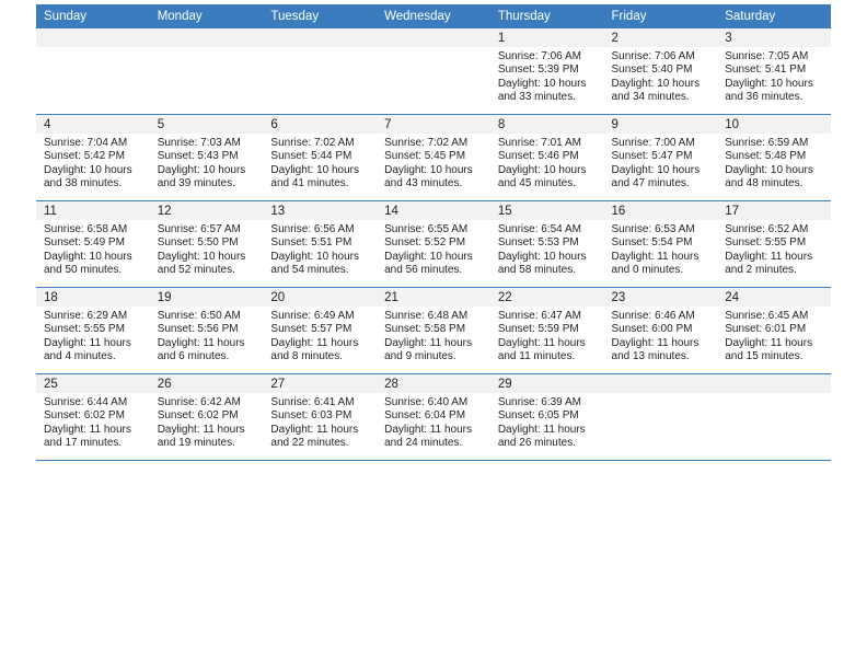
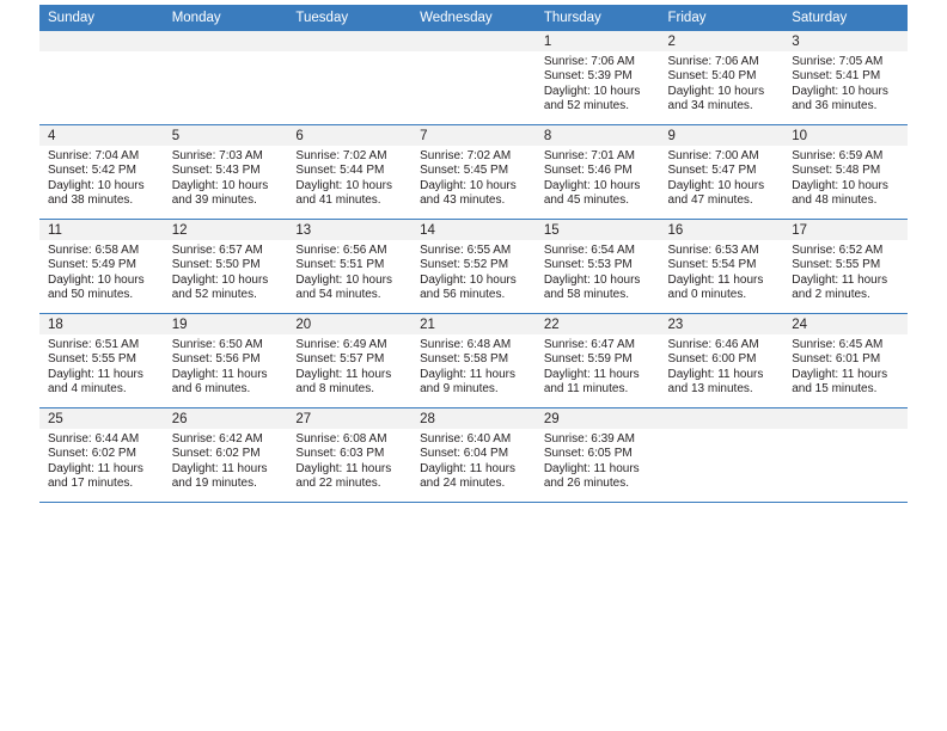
  Sunday	Monday	Tuesday	Wednesday	Thursday	Friday	Saturday
- 				1Sunrise: 7:06 AMSunset: 5:39 PMDaylight: 10 hoursand 33 minutes.	2Sunrise: 7:06 AMSunset: 5:40 PMDaylight: 10 hoursand 34 minutes.	3Sunrise: 7:05 AMSunset: 5:41 PMDaylight: 10 hoursand 36 minutes.
+ 				1Sunrise: 7:06 AMSunset: 5:39 PMDaylight: 10 hoursand 52 minutes.	2Sunrise: 7:06 AMSunset: 5:40 PMDaylight: 10 hoursand 34 minutes.	3Sunrise: 7:05 AMSunset: 5:41 PMDaylight: 10 hoursand 36 minutes.
  4Sunrise: 7:04 AMSunset: 5:42 PMDaylight: 10 hoursand 38 minutes.	5Sunrise: 7:03 AMSunset: 5:43 PMDaylight: 10 hoursand 39 minutes.	6Sunrise: 7:02 AMSunset: 5:44 PMDaylight: 10 hoursand 41 minutes.	7Sunrise: 7:02 AMSunset: 5:45 PMDaylight: 10 hoursand 43 minutes.	8Sunrise: 7:01 AMSunset: 5:46 PMDaylight: 10 hoursand 45 minutes.	9Sunrise: 7:00 AMSunset: 5:47 PMDaylight: 10 hoursand 47 minutes.	10Sunrise: 6:59 AMSunset: 5:48 PMDaylight: 10 hoursand 48 minutes.
  11Sunrise: 6:58 AMSunset: 5:49 PMDaylight: 10 hoursand 50 minutes.	12Sunrise: 6:57 AMSunset: 5:50 PMDaylight: 10 hoursand 52 minutes.	13Sunrise: 6:56 AMSunset: 5:51 PMDaylight: 10 hoursand 54 minutes.	14Sunrise: 6:55 AMSunset: 5:52 PMDaylight: 10 hoursand 56 minutes.	15Sunrise: 6:54 AMSunset: 5:53 PMDaylight: 10 hoursand 58 minutes.	16Sunrise: 6:53 AMSunset: 5:54 PMDaylight: 11 hoursand 0 minutes.	17Sunrise: 6:52 AMSunset: 5:55 PMDaylight: 11 hoursand 2 minutes.
- 18Sunrise: 6:29 AMSunset: 5:55 PMDaylight: 11 hoursand 4 minutes.	19Sunrise: 6:50 AMSunset: 5:56 PMDaylight: 11 hoursand 6 minutes.	20Sunrise: 6:49 AMSunset: 5:57 PMDaylight: 11 hoursand 8 minutes.	21Sunrise: 6:48 AMSunset: 5:58 PMDaylight: 11 hoursand 9 minutes.	22Sunrise: 6:47 AMSunset: 5:59 PMDaylight: 11 hoursand 11 minutes.	23Sunrise: 6:46 AMSunset: 6:00 PMDaylight: 11 hoursand 13 minutes.	24Sunrise: 6:45 AMSunset: 6:01 PMDaylight: 11 hoursand 15 minutes.
+ 18Sunrise: 6:51 AMSunset: 5:55 PMDaylight: 11 hoursand 4 minutes.	19Sunrise: 6:50 AMSunset: 5:56 PMDaylight: 11 hoursand 6 minutes.	20Sunrise: 6:49 AMSunset: 5:57 PMDaylight: 11 hoursand 8 minutes.	21Sunrise: 6:48 AMSunset: 5:58 PMDaylight: 11 hoursand 9 minutes.	22Sunrise: 6:47 AMSunset: 5:59 PMDaylight: 11 hoursand 11 minutes.	23Sunrise: 6:46 AMSunset: 6:00 PMDaylight: 11 hoursand 13 minutes.	24Sunrise: 6:45 AMSunset: 6:01 PMDaylight: 11 hoursand 15 minutes.
- 25Sunrise: 6:44 AMSunset: 6:02 PMDaylight: 11 hoursand 17 minutes.	26Sunrise: 6:42 AMSunset: 6:02 PMDaylight: 11 hoursand 19 minutes.	27Sunrise: 6:41 AMSunset: 6:03 PMDaylight: 11 hoursand 22 minutes.	28Sunrise: 6:40 AMSunset: 6:04 PMDaylight: 11 hoursand 24 minutes.	29Sunrise: 6:39 AMSunset: 6:05 PMDaylight: 11 hoursand 26 minutes.
+ 25Sunrise: 6:44 AMSunset: 6:02 PMDaylight: 11 hoursand 17 minutes.	26Sunrise: 6:42 AMSunset: 6:02 PMDaylight: 11 hoursand 19 minutes.	27Sunrise: 6:08 AMSunset: 6:03 PMDaylight: 11 hoursand 22 minutes.	28Sunrise: 6:40 AMSunset: 6:04 PMDaylight: 11 hoursand 24 minutes.	29Sunrise: 6:39 AMSunset: 6:05 PMDaylight: 11 hoursand 26 minutes.
